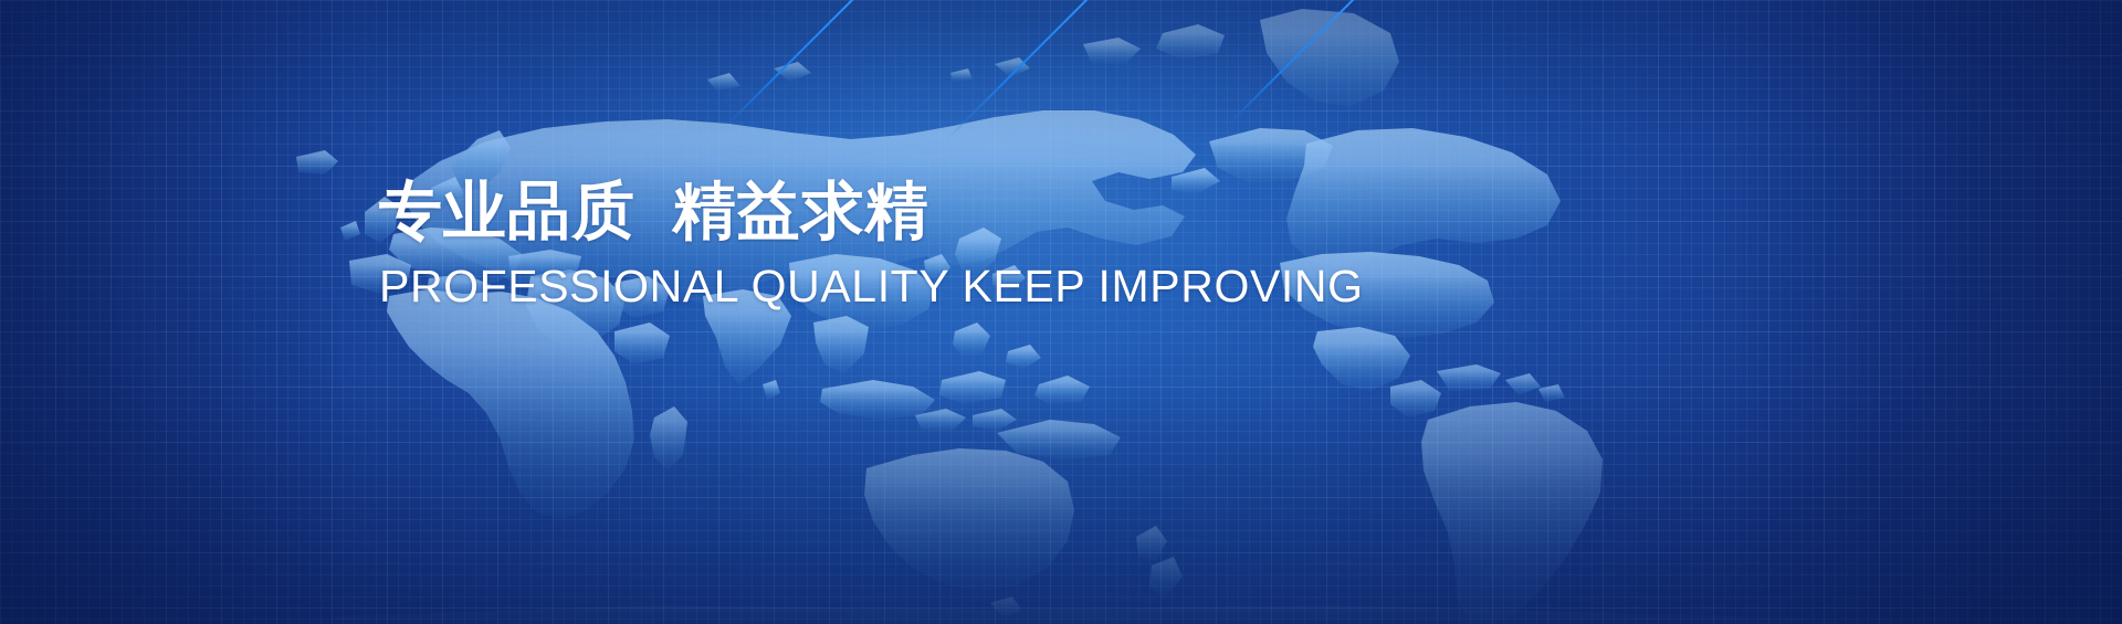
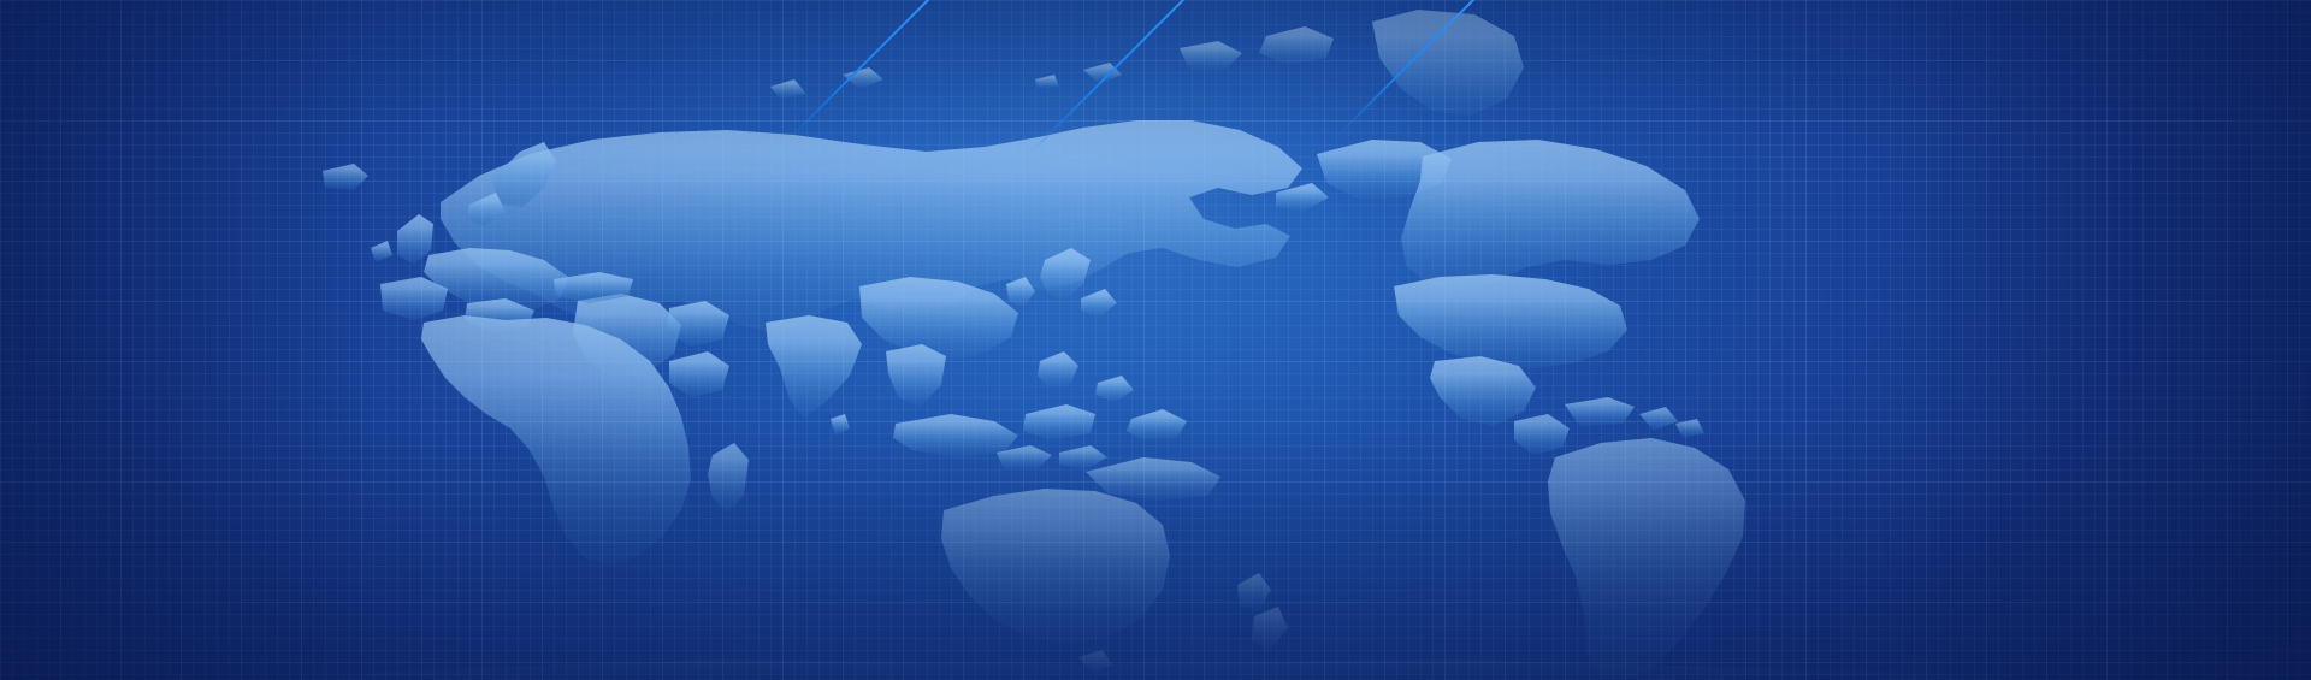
- 专业品质 精益求精
- PROFESSIONAL QUALITY KEEP IMPROVING
